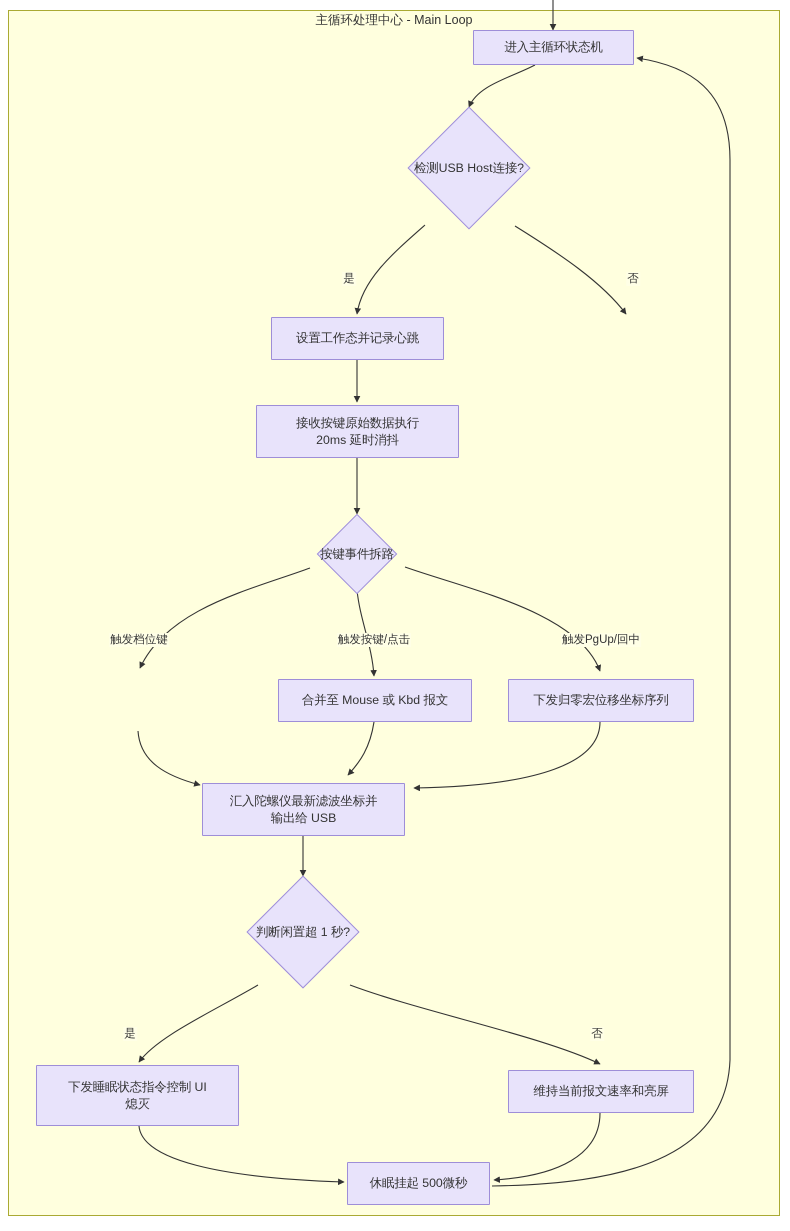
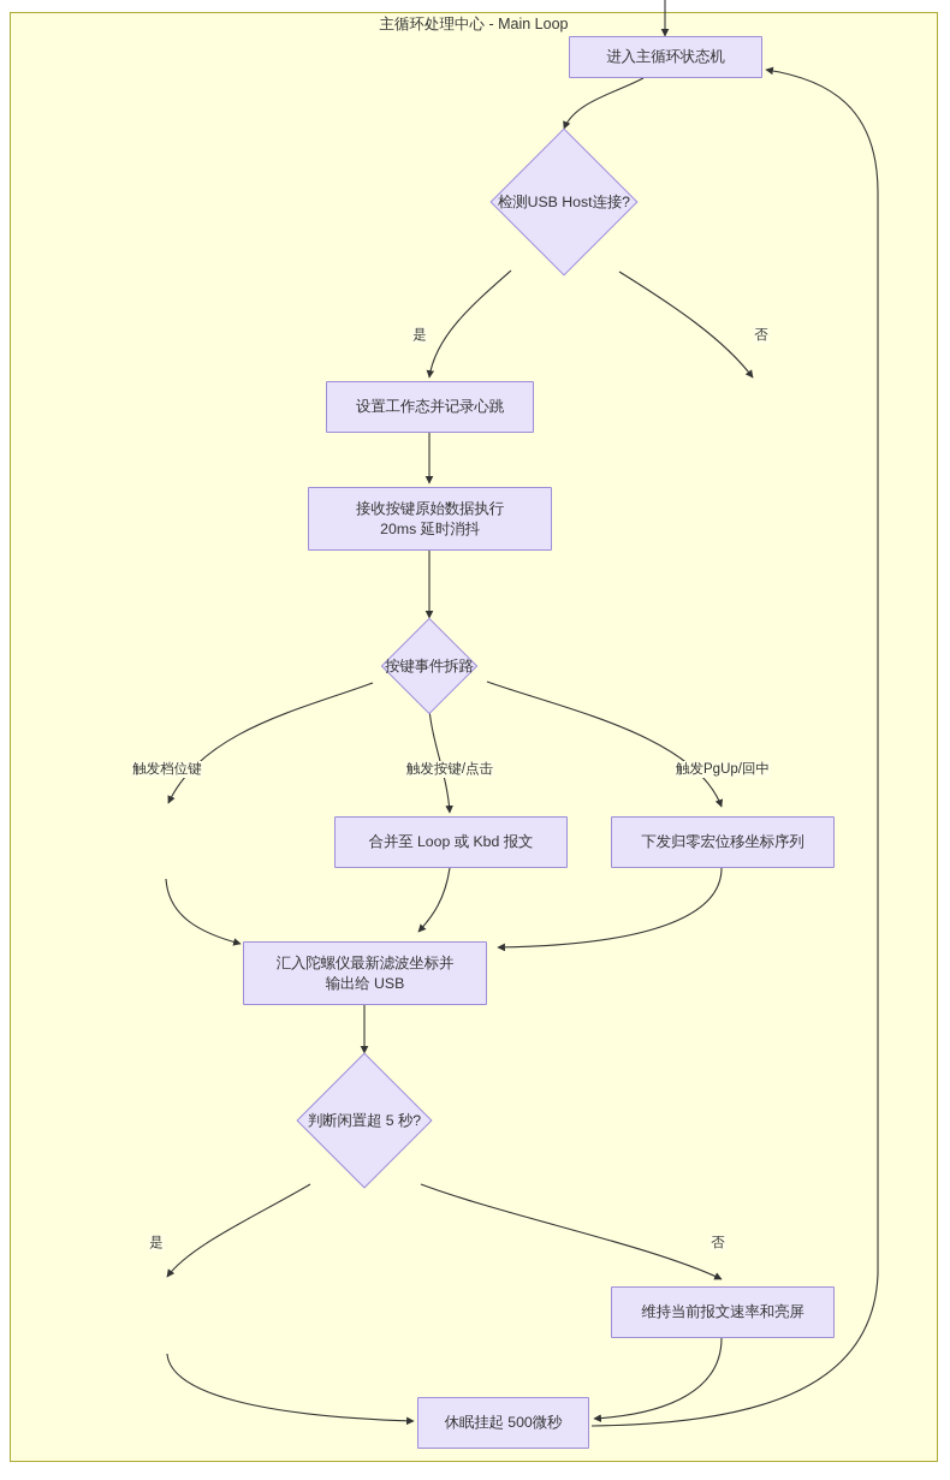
  主循环处理中心 - Main Loop
  进入主循环状态机
  检测USB Host连接?
  设置工作态并记录心跳
  接收按键原始数据执行
  20ms 延时消抖
  按键事件拆路
- 合并至 Mouse 或 Kbd 报文
+ 合并至 Loop 或 Kbd 报文
  下发归零宏位移坐标序列
  汇入陀螺仪最新滤波坐标并
  输出给 USB
- 判断闲置超 1 秒?
+ 判断闲置超 5 秒?
- 下发睡眠状态指令控制 UI
- 熄灭
  维持当前报文速率和亮屏
  休眠挂起 500微秒
  是
  否
  触发档位键
  触发按键/点击
  触发PgUp/回中
  是
  否
